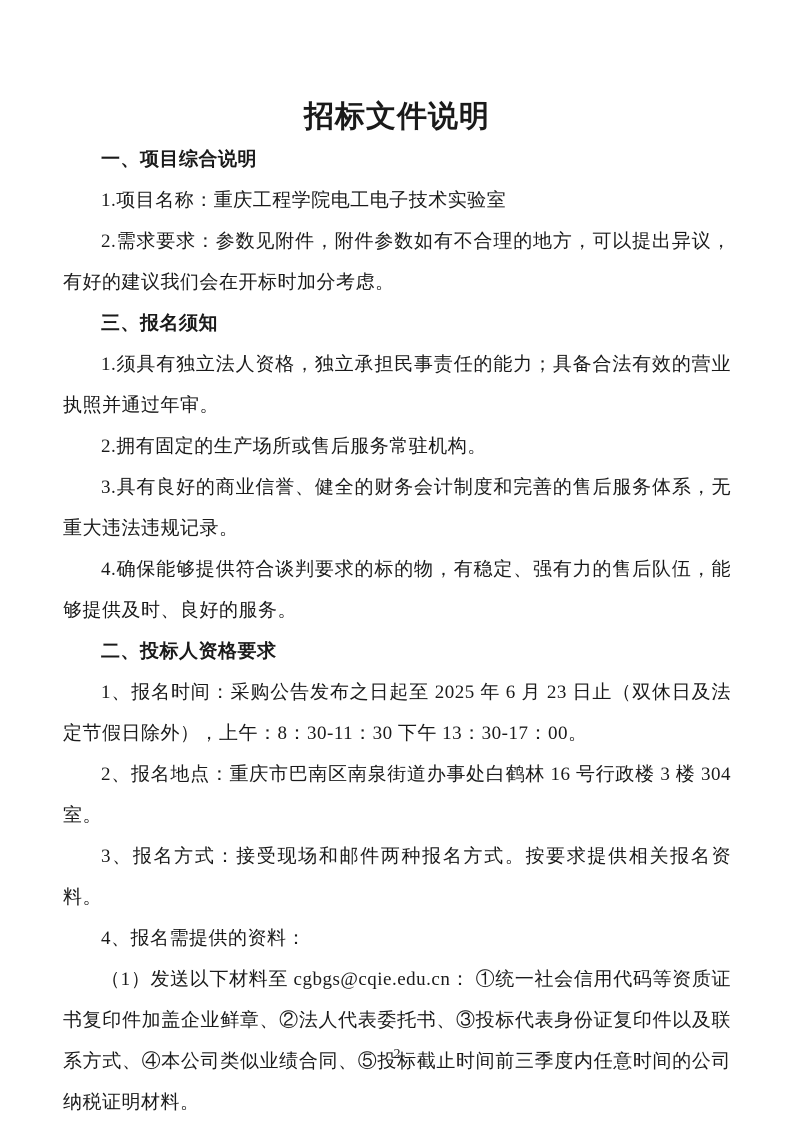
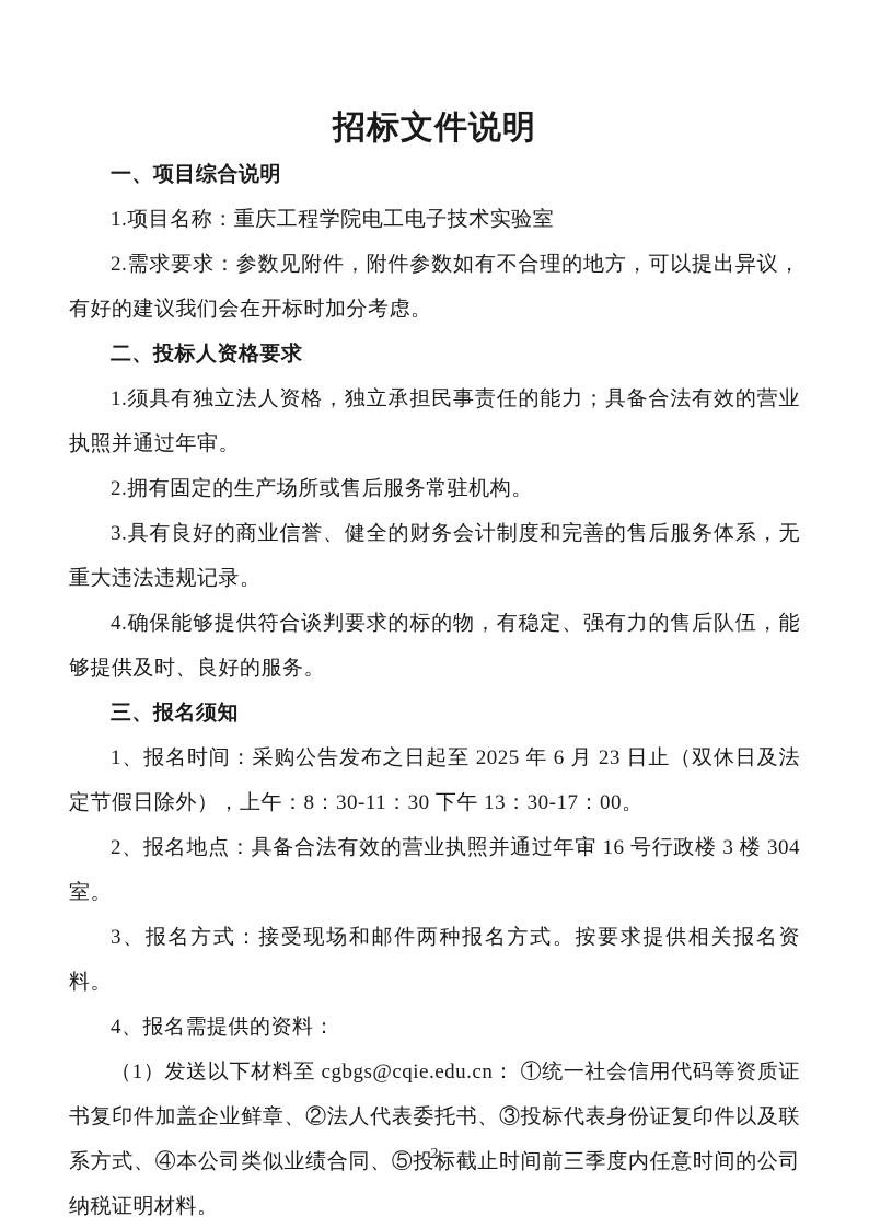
  招标文件说明
  一、项目综合说明
  1.项目名称：重庆工程学院电工电子技术实验室
  2.需求要求：参数见附件，附件参数如有不合理的地方，可以提出异议，有好的建议我们会在开标时加分考虑。
- 三、报名须知
+ 二、投标人资格要求
  1.须具有独立法人资格，独立承担民事责任的能力；具备合法有效的营业执照并通过年审。
  2.拥有固定的生产场所或售后服务常驻机构。
  3.具有良好的商业信誉、健全的财务会计制度和完善的售后服务体系，无重大违法违规记录。
  4.确保能够提供符合谈判要求的标的物，有稳定、强有力的售后队伍，能够提供及时、良好的服务。
- 二、投标人资格要求
+ 三、报名须知
  1、报名时间：采购公告发布之日起至 2025 年 6 月 23 日止（双休日及法定节假日除外），上午：8：30-11：30 下午 13：30-17：00。
- 2、报名地点：重庆市巴南区南泉街道办事处白鹤林 16 号行政楼 3 楼 304 室。
+ 2、报名地点：具备合法有效的营业执照并通过年审 16 号行政楼 3 楼 304 室。
  3、报名方式：接受现场和邮件两种报名方式。按要求提供相关报名资料。
  4、报名需提供的资料：
  （1）发送以下材料至 cgbgs@cqie.edu.cn： ①统一社会信用代码等资质证书复印件加盖企业鲜章、②法人代表委托书、③投标代表身份证复印件以及联系方式、④本公司类似业绩合同、⑤投标截止时间前三季度内任意时间的公司纳税证明材料。
  2
